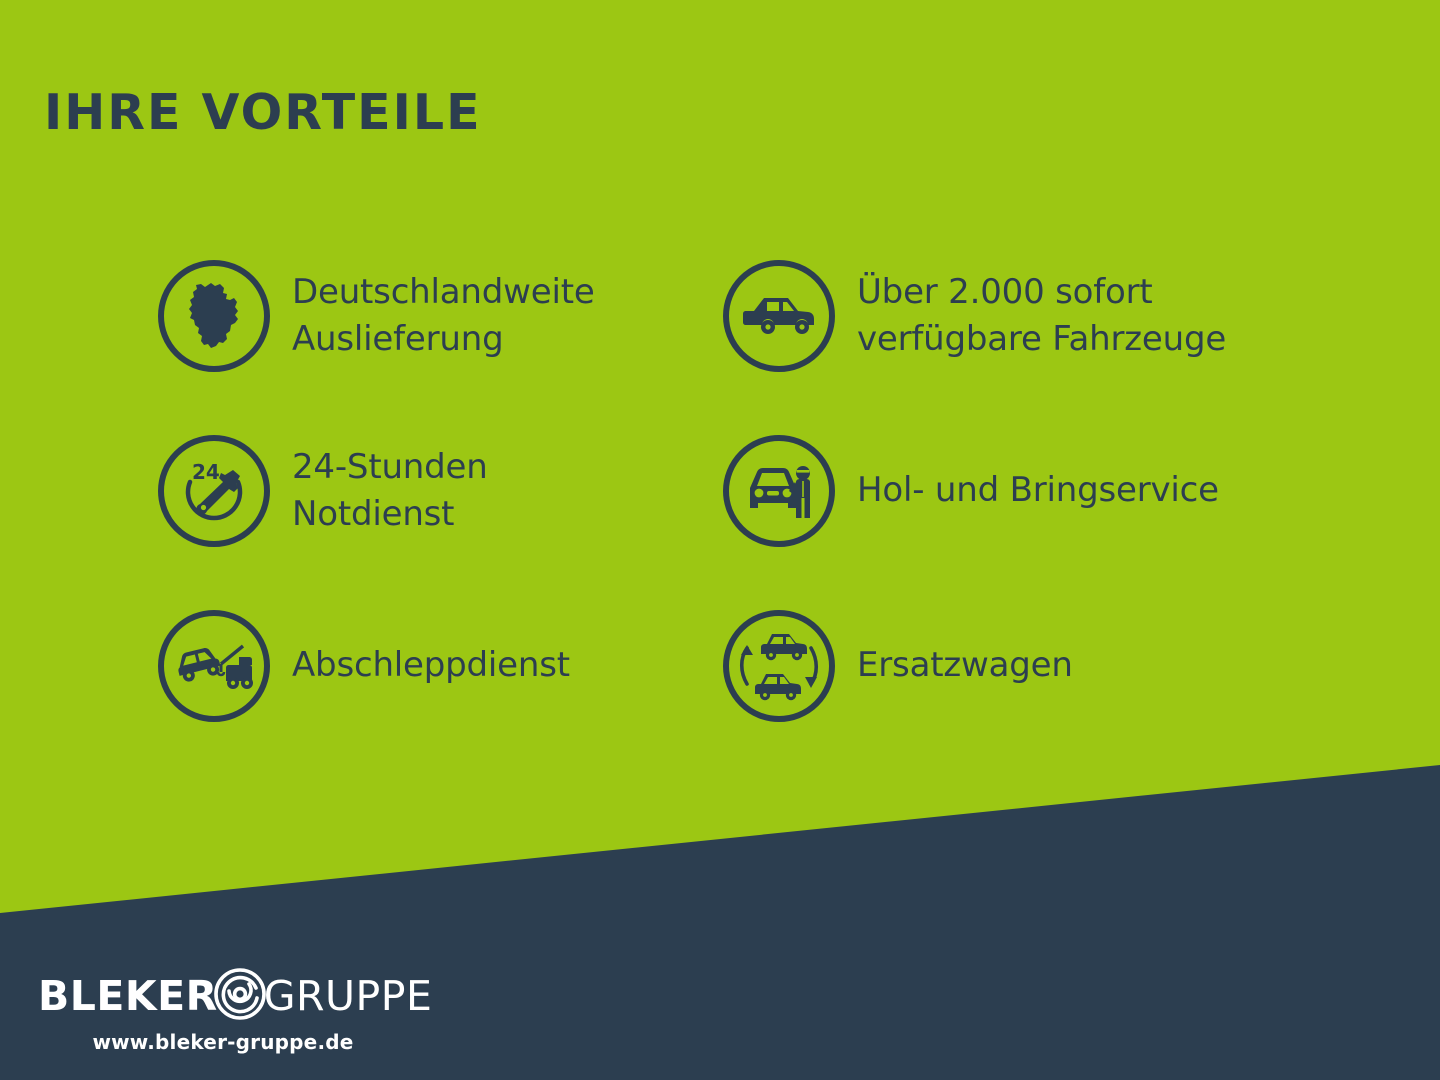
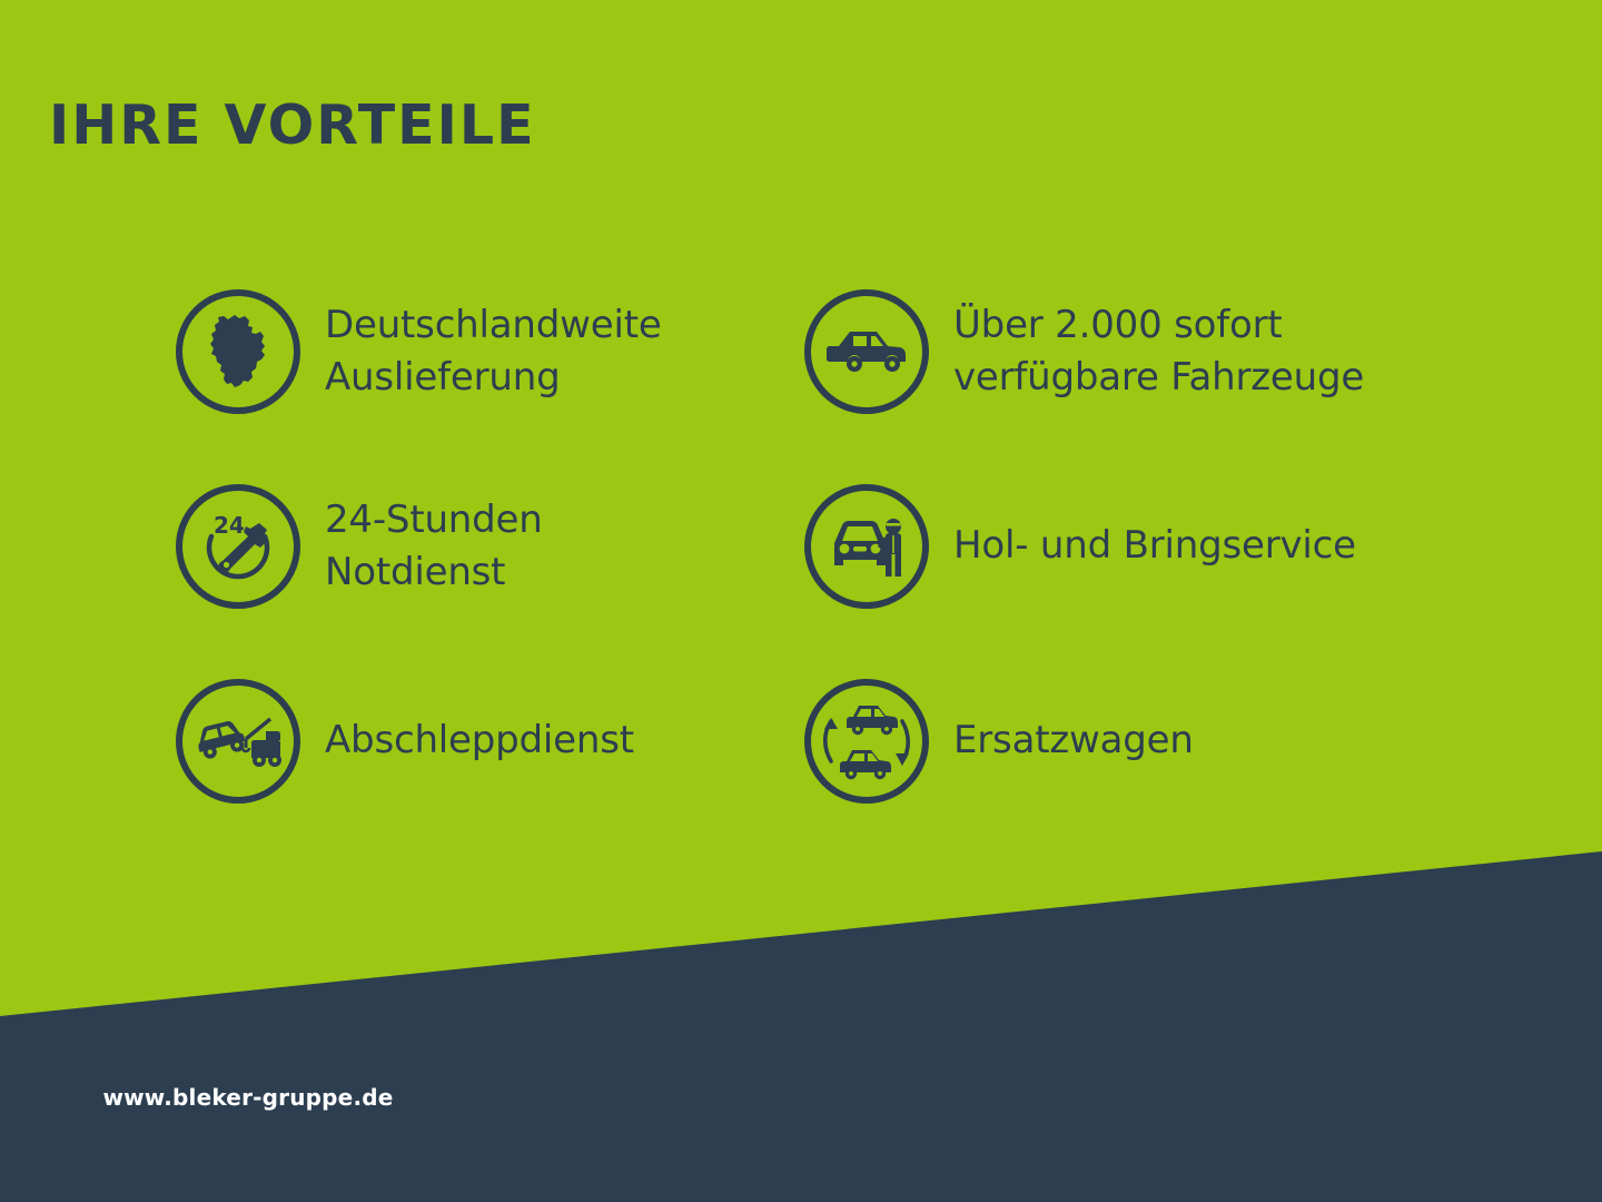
  IHRE VORTEILE
  Deutschlandweite
  Auslieferung
  Über 2.000 sofort
  verfügbare Fahrzeuge
  24
  24-Stunden
  Notdienst
  Hol- und Bringservice
  Abschleppdienst
  Ersatzwagen
- BLEKER
- GRUPPE
  www.bleker-gruppe.de
